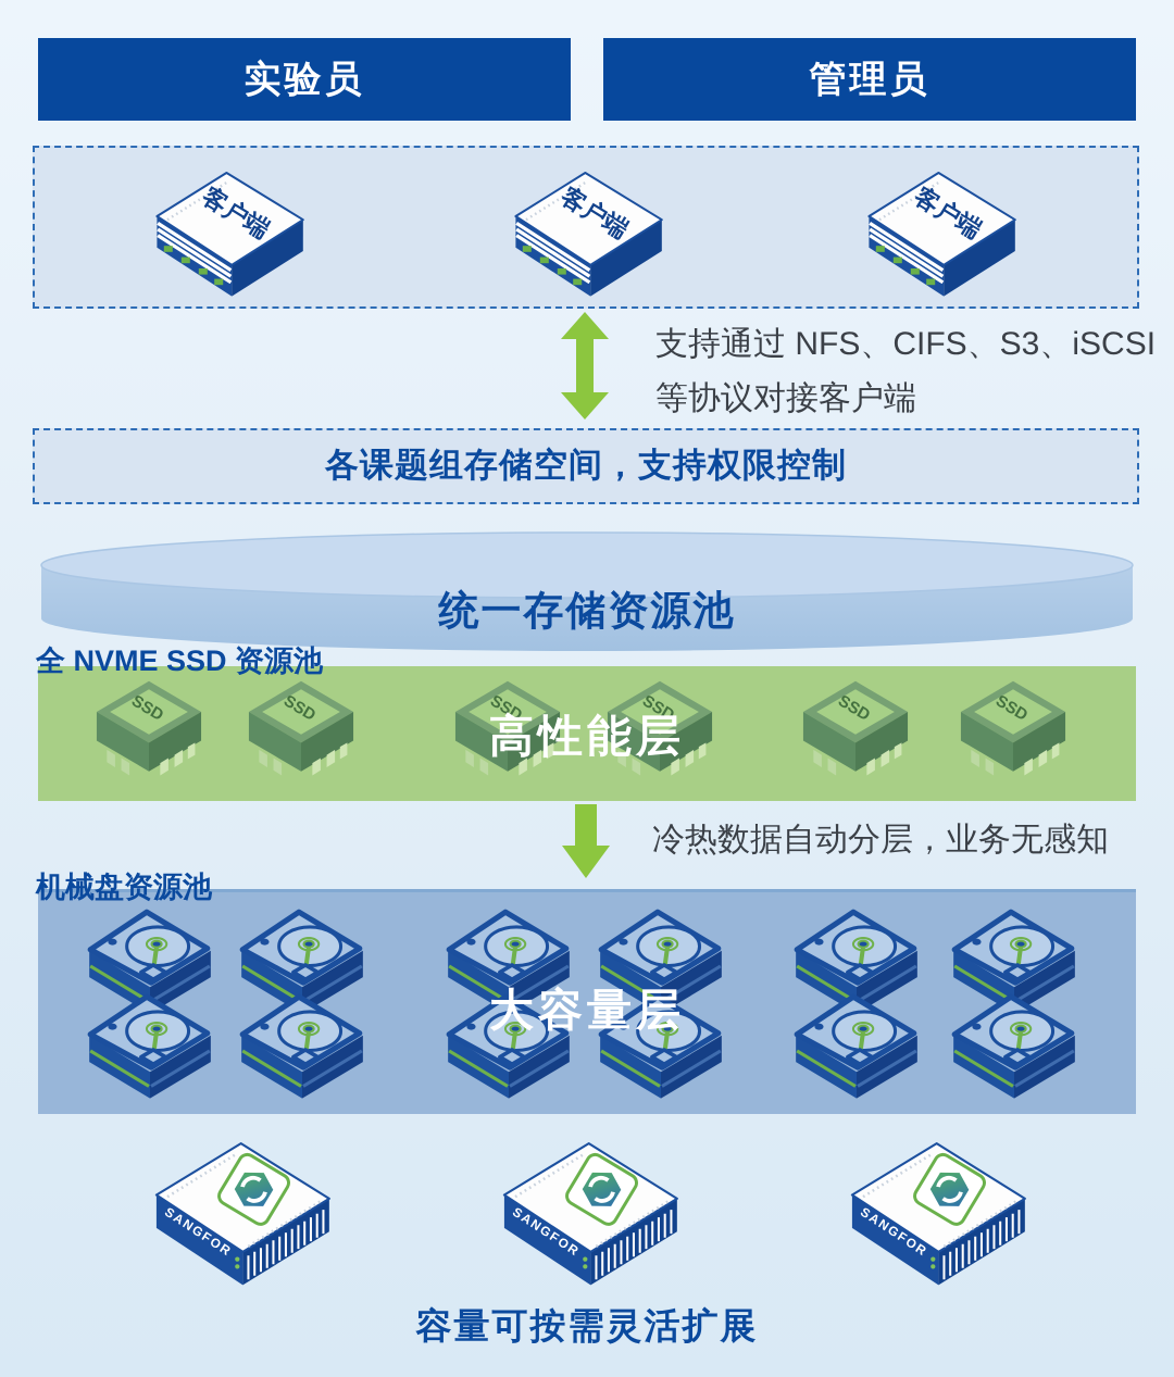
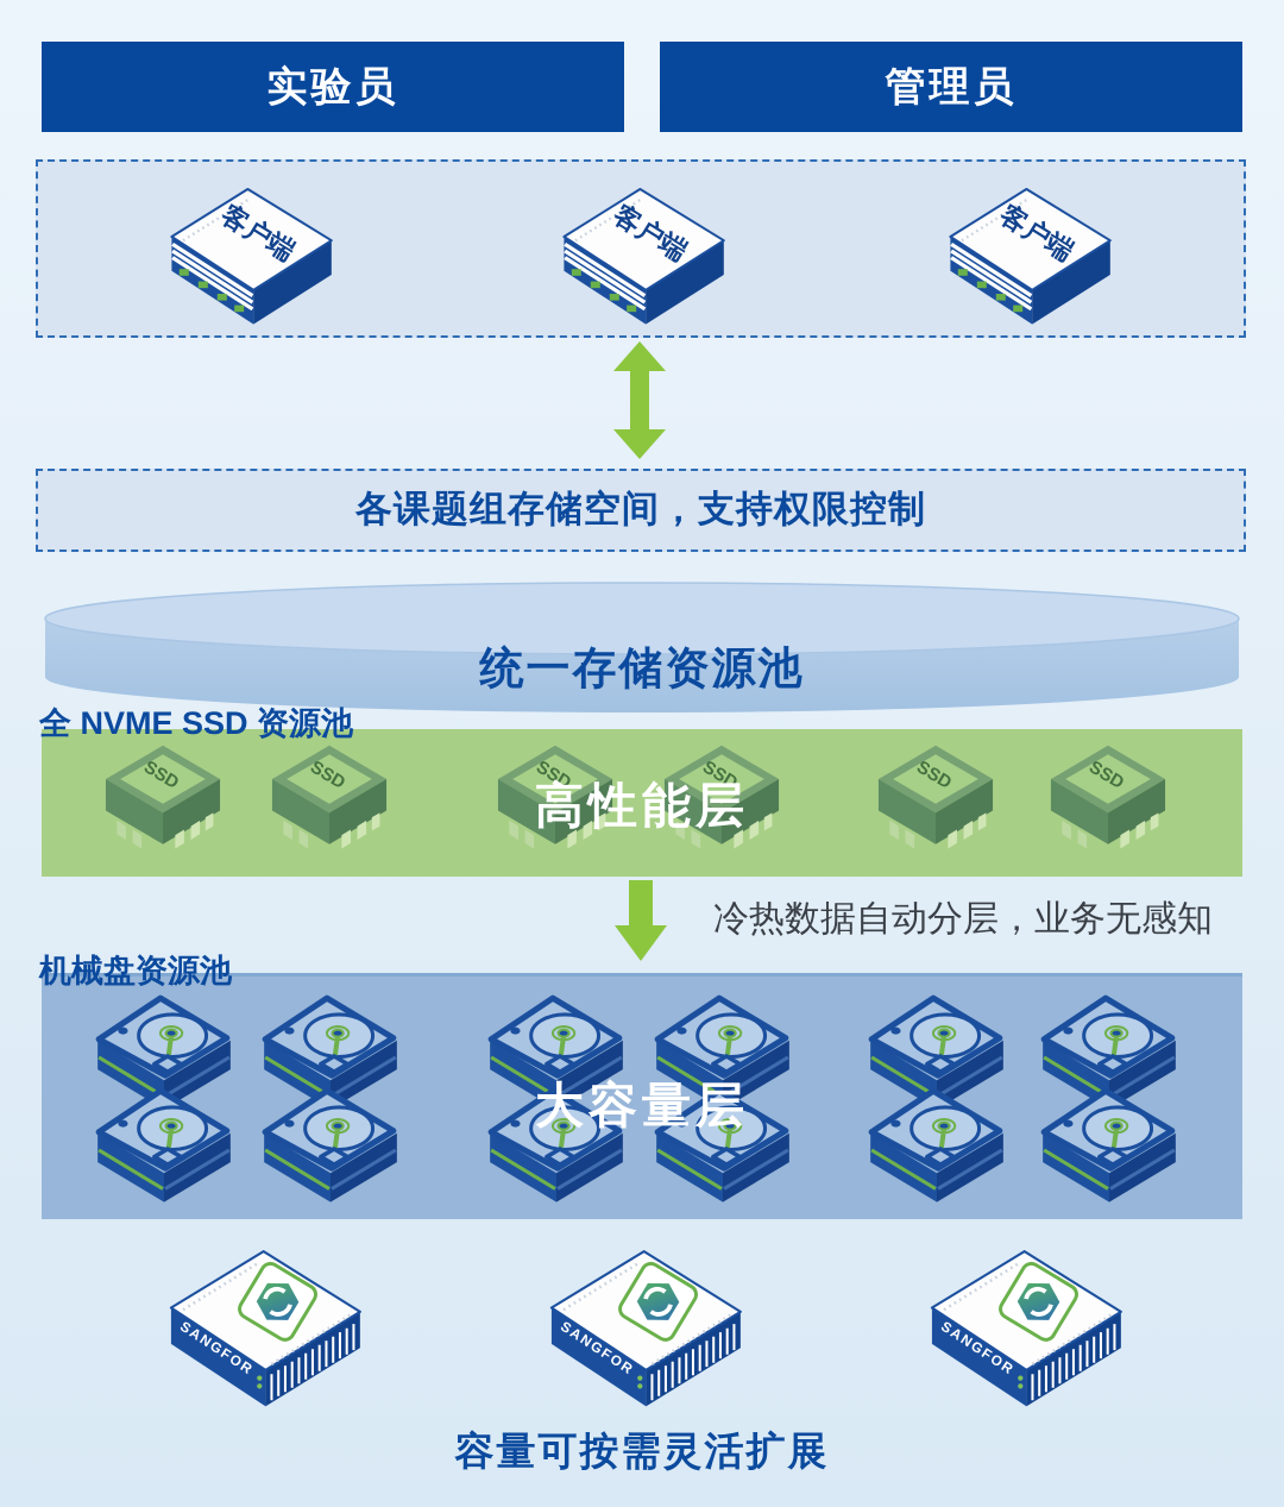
  实验员
  管理员
- 支持通过 NFS、CIFS、S3、iSCSI
- 等协议对接客户端
  各课题组存储空间，支持权限控制
  统一存储资源池
  全 NVME SSD 资源池
  高性能层
  冷热数据自动分层，业务无感知
  机械盘资源池
  大容量层
  容量可按需灵活扩展
